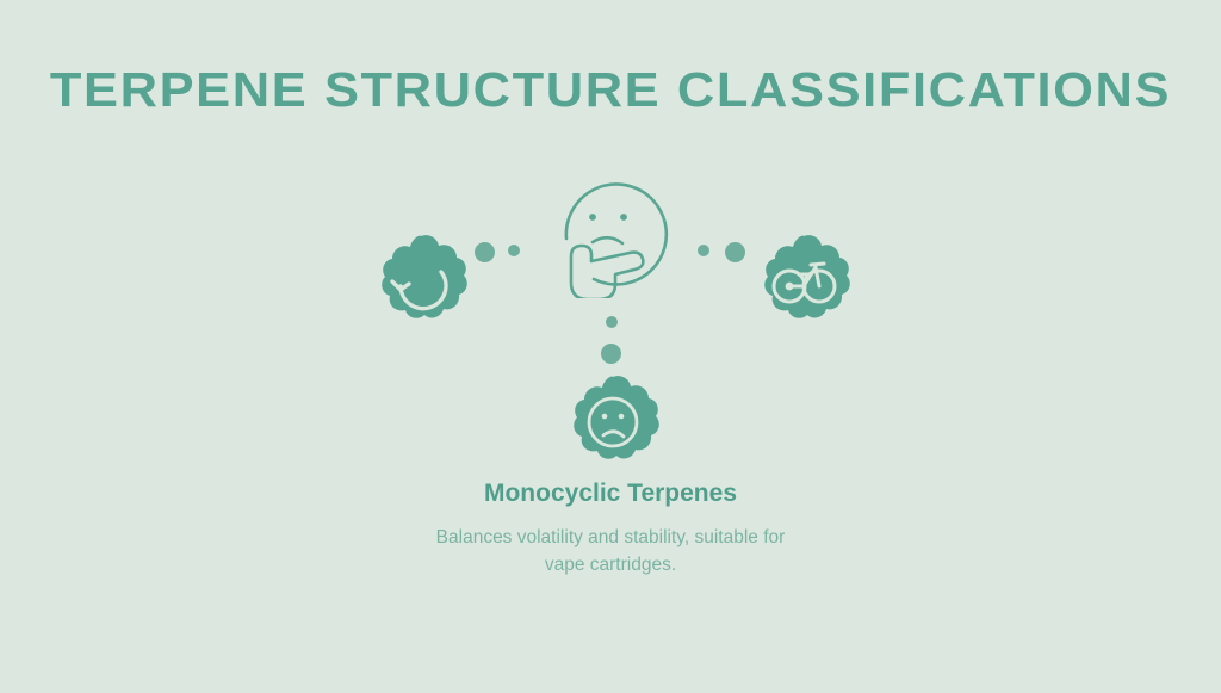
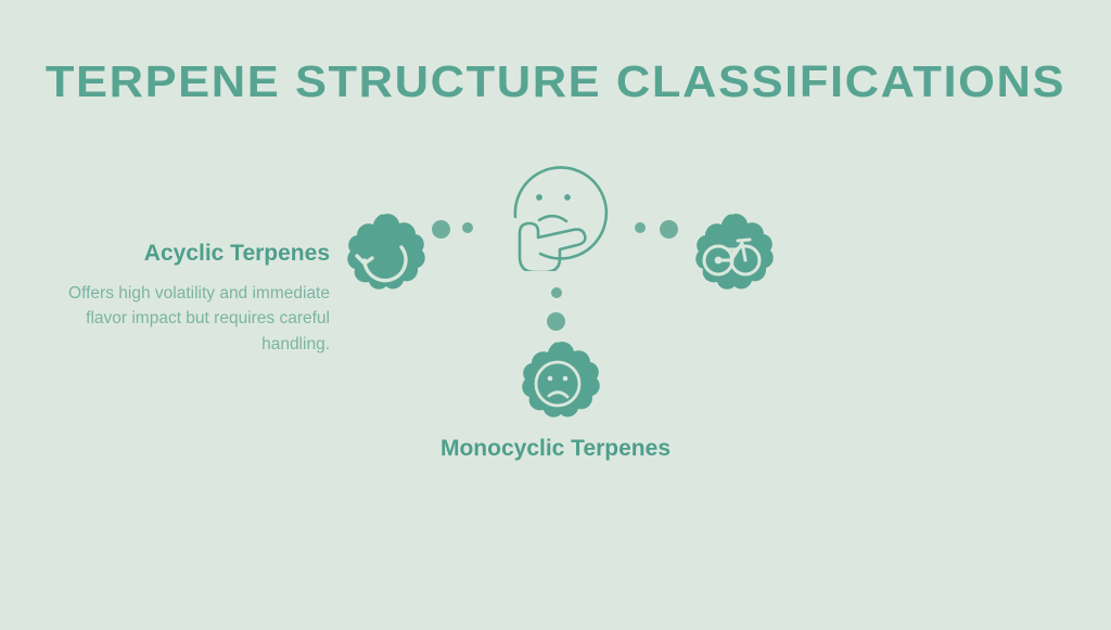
  TERPENE STRUCTURE CLASSIFICATIONS
+ Acyclic Terpenes
+ Offers high volatility and immediate flavor impact but requires careful handling.
  Monocyclic Terpenes
- Balances volatility and stability, suitable for vape cartridges.
